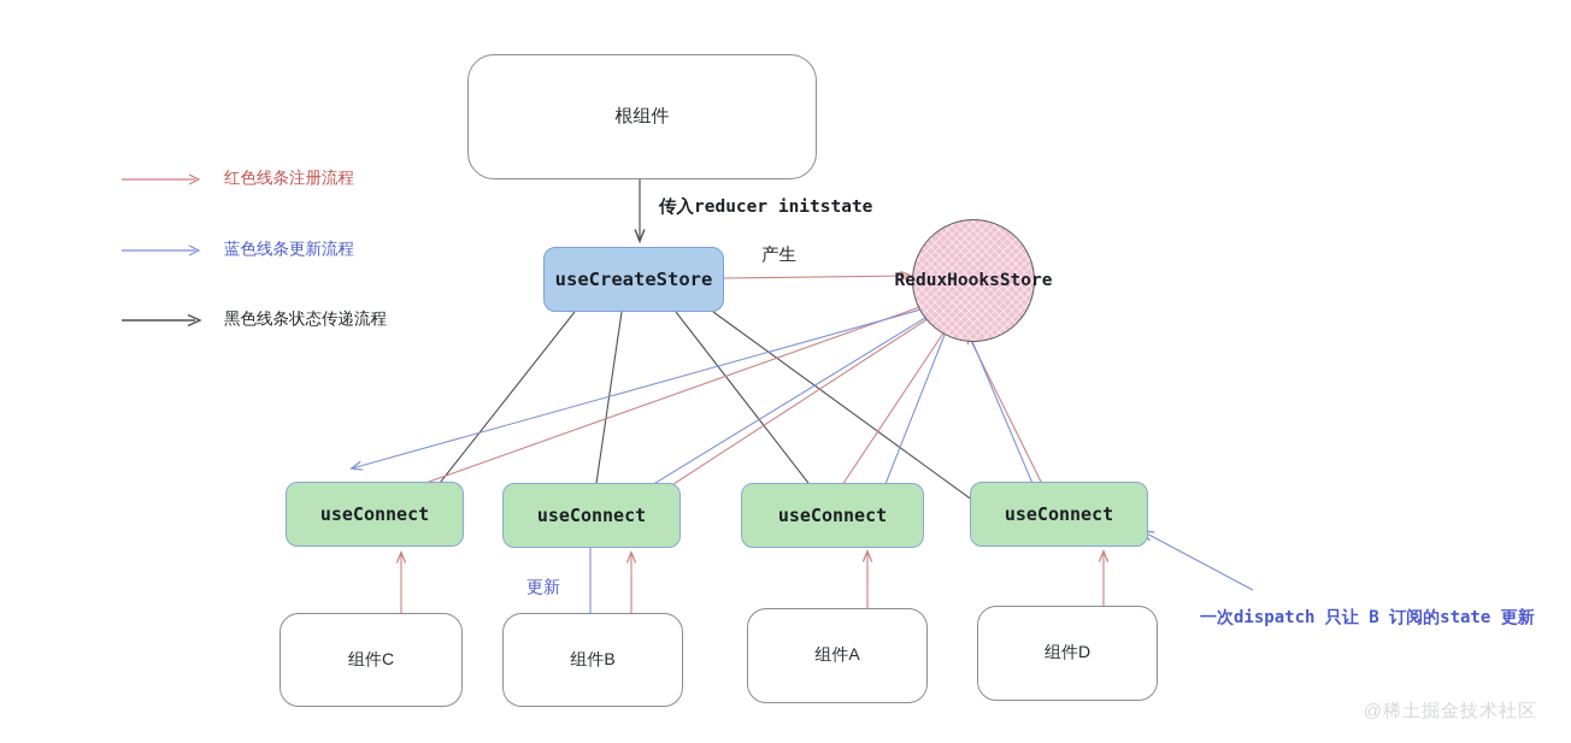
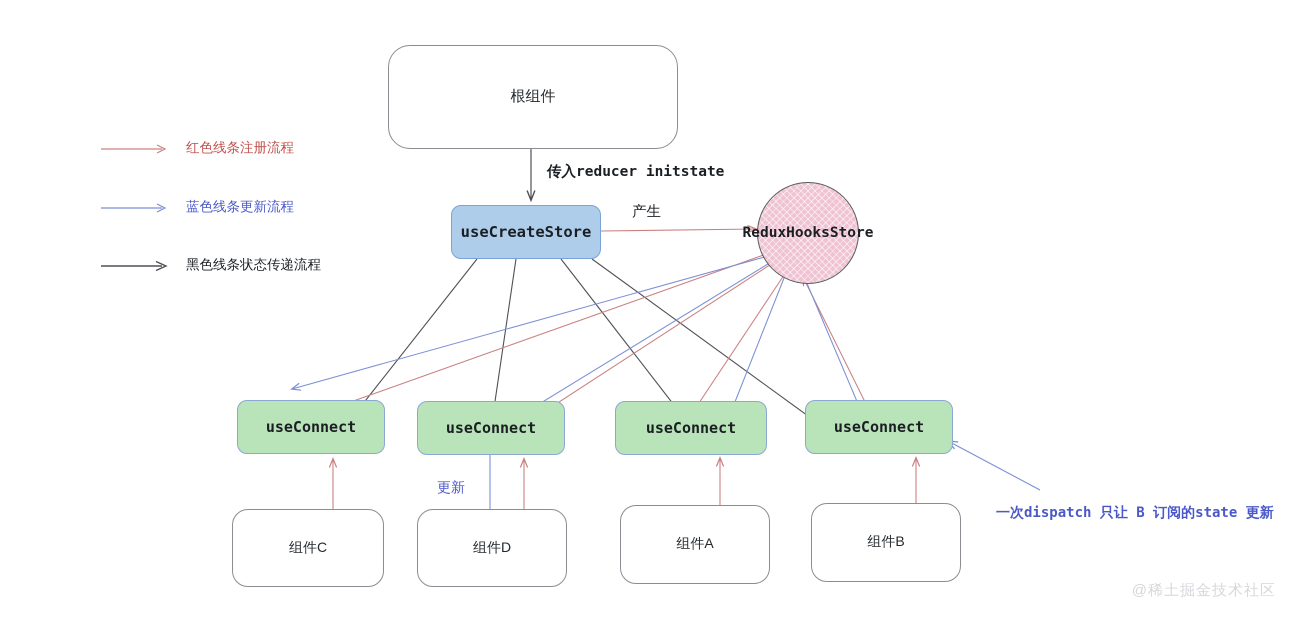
  红色线条注册流程
  蓝色线条更新流程
  黑色线条状态传递流程
  根组件
  useCreateStore
  ReduxHooksStore
  useConnect
  useConnect
  useConnect
  useConnect
  组件C
- 组件B
+ 组件D
  组件A
- 组件D
+ 组件B
  传入reducer initstate
  产生
  更新
  一次dispatch 只让 B 订阅的state 更新
  @稀土掘金技术社区
